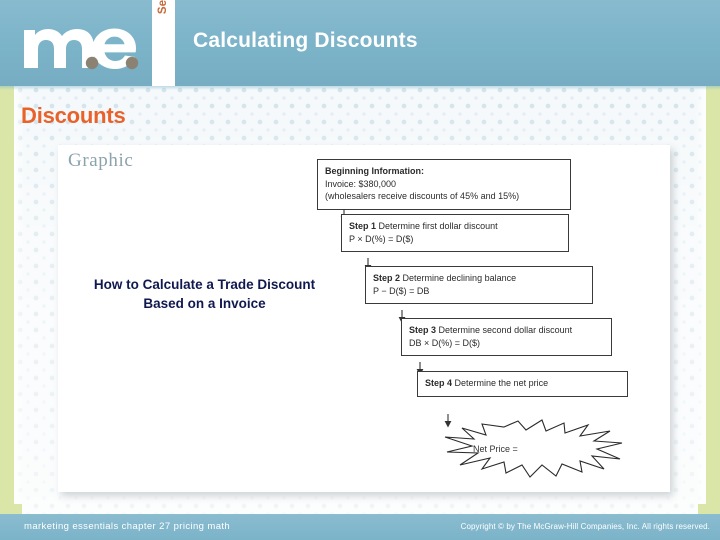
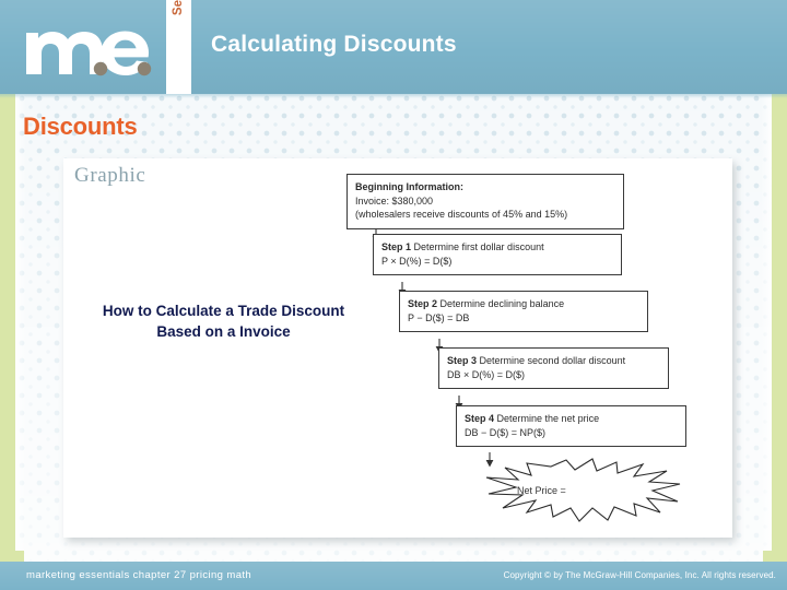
  Calculating Discounts
  Discounts
  Graphic
  How to Calculate a Trade Discount Based on a Invoice
  Beginning Information:
  Invoice: $380,000
  (wholesalers receive discounts of 45% and 15%)
  Step 1 Determine first dollar discount
  P × D(%) = D($)
  Step 2 Determine declining balance
  P − D($) = DB
  Step 3 Determine second dollar discount
  DB × D(%) = D($)
  Step 4 Determine the net price
+ DB − D($) = NP($)
  Net Price =
  marketing essentials chapter 27 pricing math
  Copyright © by The McGraw-Hill Companies, Inc. All rights reserved.
